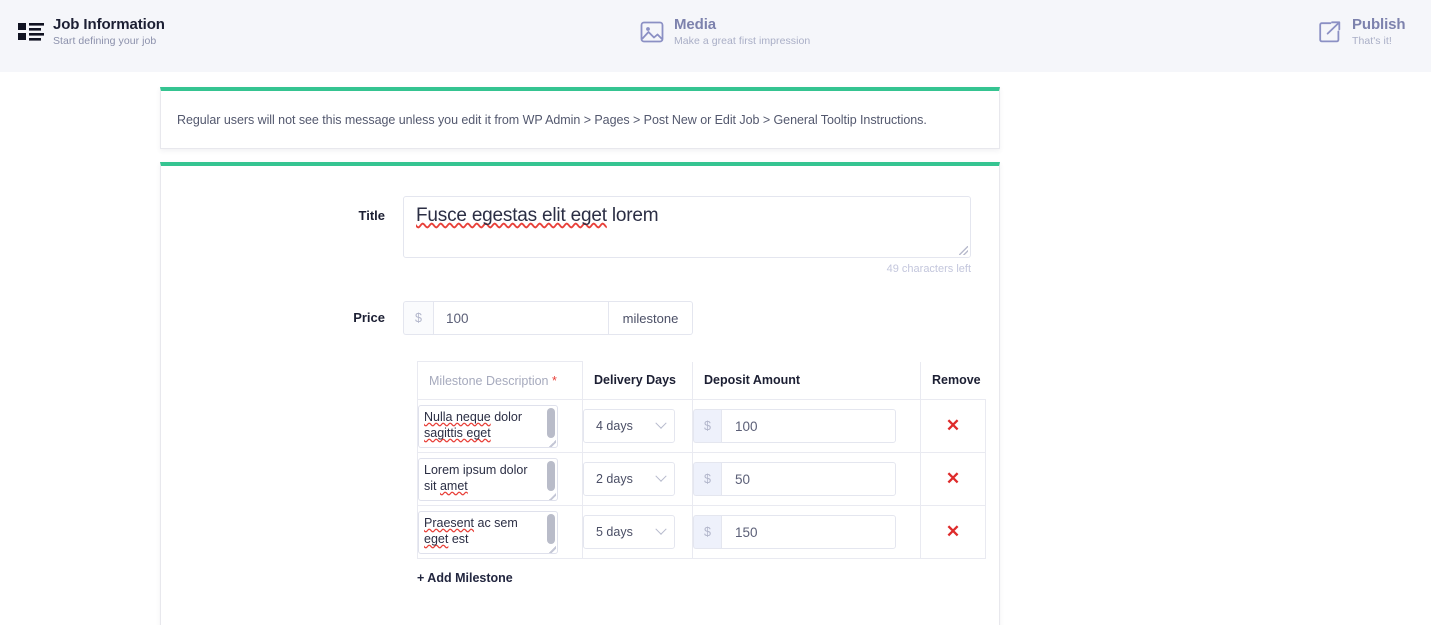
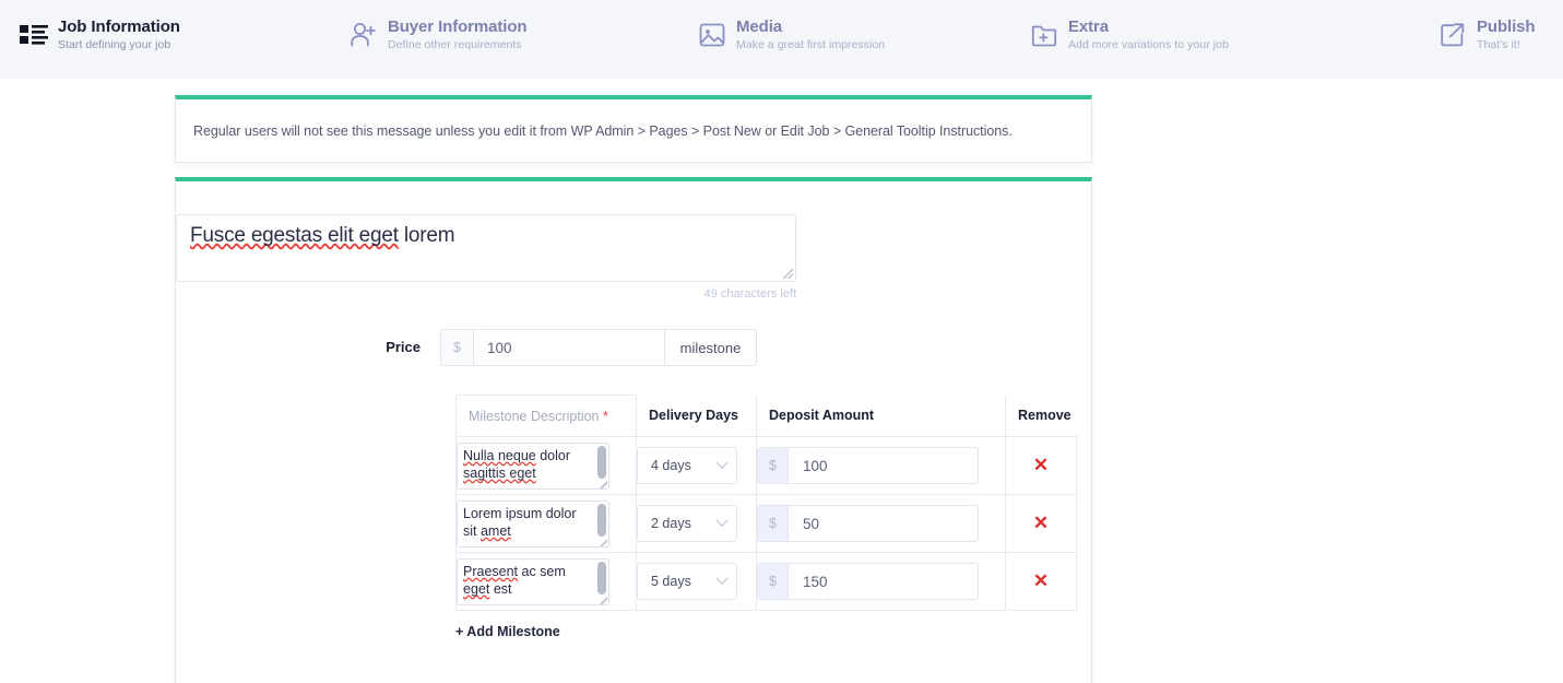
  Job Information
  Start defining your job
+ Buyer Information
+ Define other requirements
  Media
  Make a great first impression
+ Extra
+ Add more variations to your job
  Publish
  That's it!
  Regular users will not see this message unless you edit it from WP Admin > Pages > Post New or Edit Job > General Tooltip Instructions.
- Title
  Fusce egestas elit eget lorem
  49 characters left
  Price
  $
  100
  milestone
  Milestone Description *	Delivery Days	Deposit Amount	Remove
  Nulla neque dolor sagittis eget	4 days	$ 100	✕
  Lorem ipsum dolor sit amet	2 days	$ 50	✕
  Praesent ac sem eget est	5 days	$ 150	✕
  + Add Milestone
